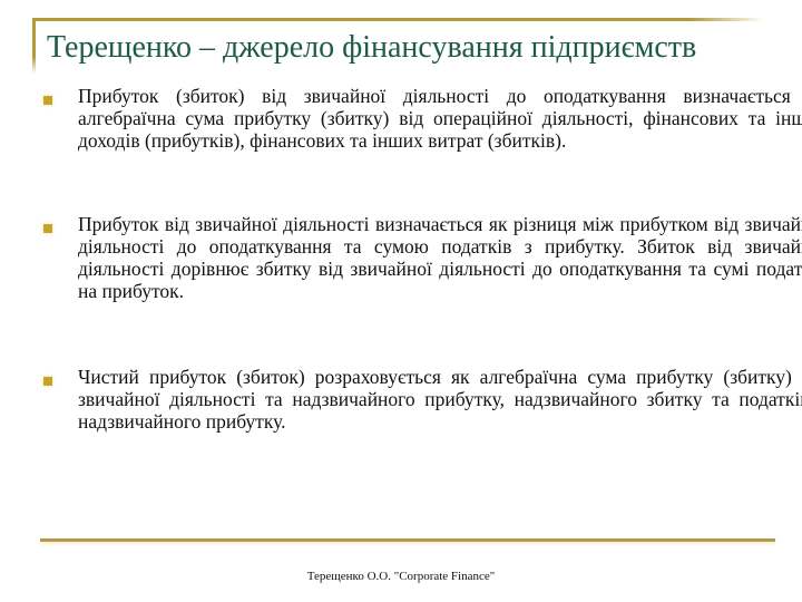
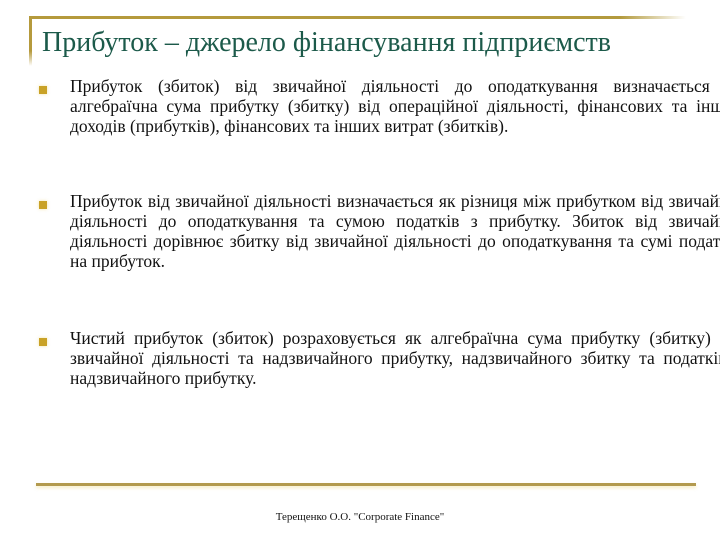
- Терещенко – джерело фінансування підприємств
+ Прибуток – джерело фінансування підприємств
  Прибуток (збиток) від звичайної діяльності до оподаткування визначається алгебраїчна сума прибутку (збитку) від операційної діяльності, фінансових та інш доходів (прибутків), фінансових та інших витрат (збитків).
  Прибуток від звичайної діяльності визначається як різниця між прибутком від звичай діяльності до оподаткування та сумою податків з прибутку. Збиток від звичай діяльності дорівнює збитку від звичайної діяльності до оподаткування та сумі подат на прибуток.
  Чистий прибуток (збиток) розраховується як алгебраїчна сума прибутку (збитку) звичайної діяльності та надзвичайного прибутку, надзвичайного збитку та податкі надзвичайного прибутку.
  Терещенко О.О. "Corporate Finance"
